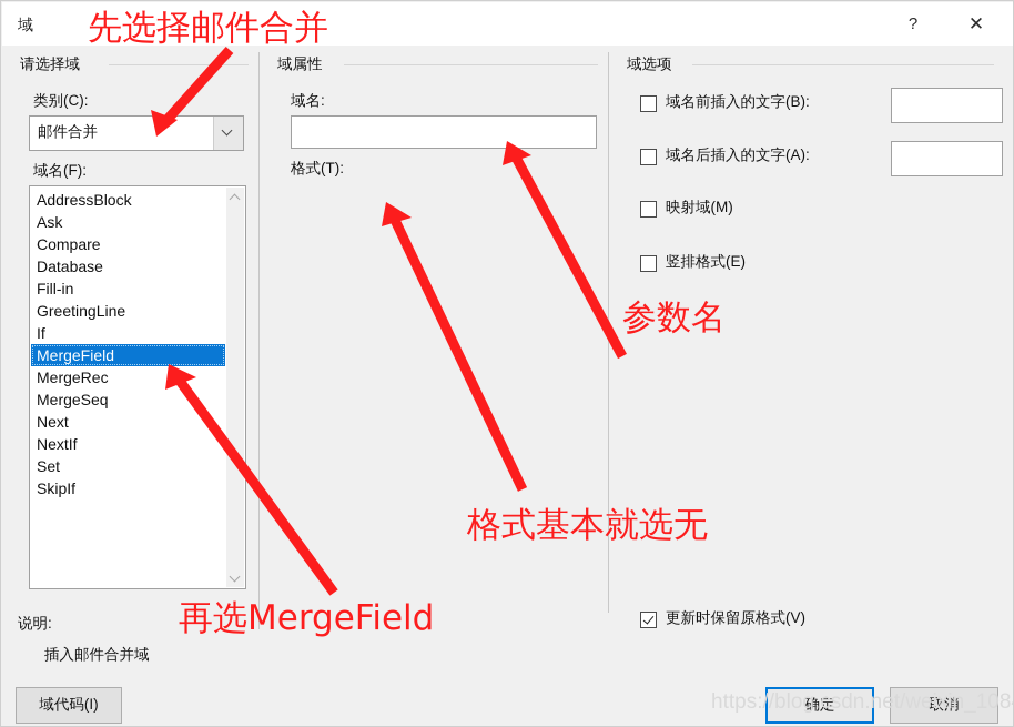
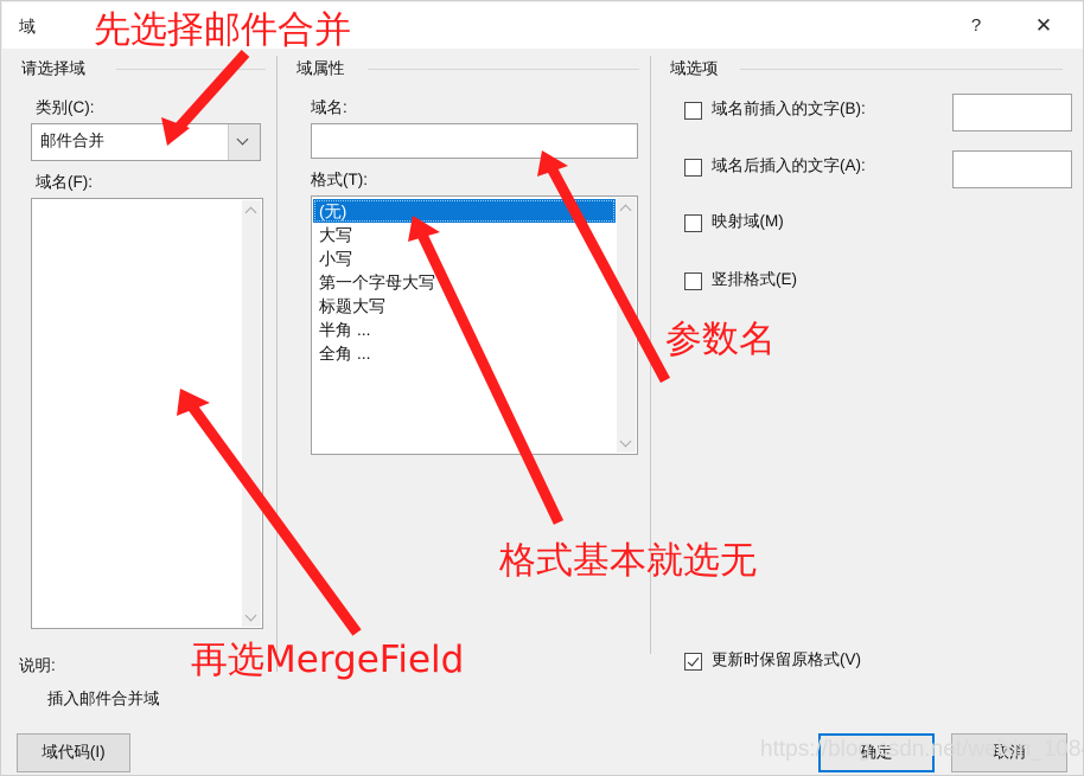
  域
  ?
  ✕
  请选择域
  类别(C):
  邮件合并
  域名(F):
- AddressBlock
- Ask
- Compare
- Database
- Fill-in
- GreetingLine
- If
- MergeField
- MergeRec
- MergeSeq
- Next
- NextIf
- Set
- SkipIf
  说明:
  插入邮件合并域
  域代码(I)
  域属性
  域名:
  格式(T):
+ (无)
+ 大写
+ 小写
+ 第一个字母大写
+ 标题大写
+ 半角 ...
+ 全角 ...
  域选项
  域名前插入的文字(B):
  域名后插入的文字(A):
  映射域(M)
  竖排格式(E)
  更新时保留原格式(V)
  确定
  取消
  先选择邮件合并
  参数名
  格式基本就选无
  再选MergeField
  https://blog.csdn.net/weixin_108
